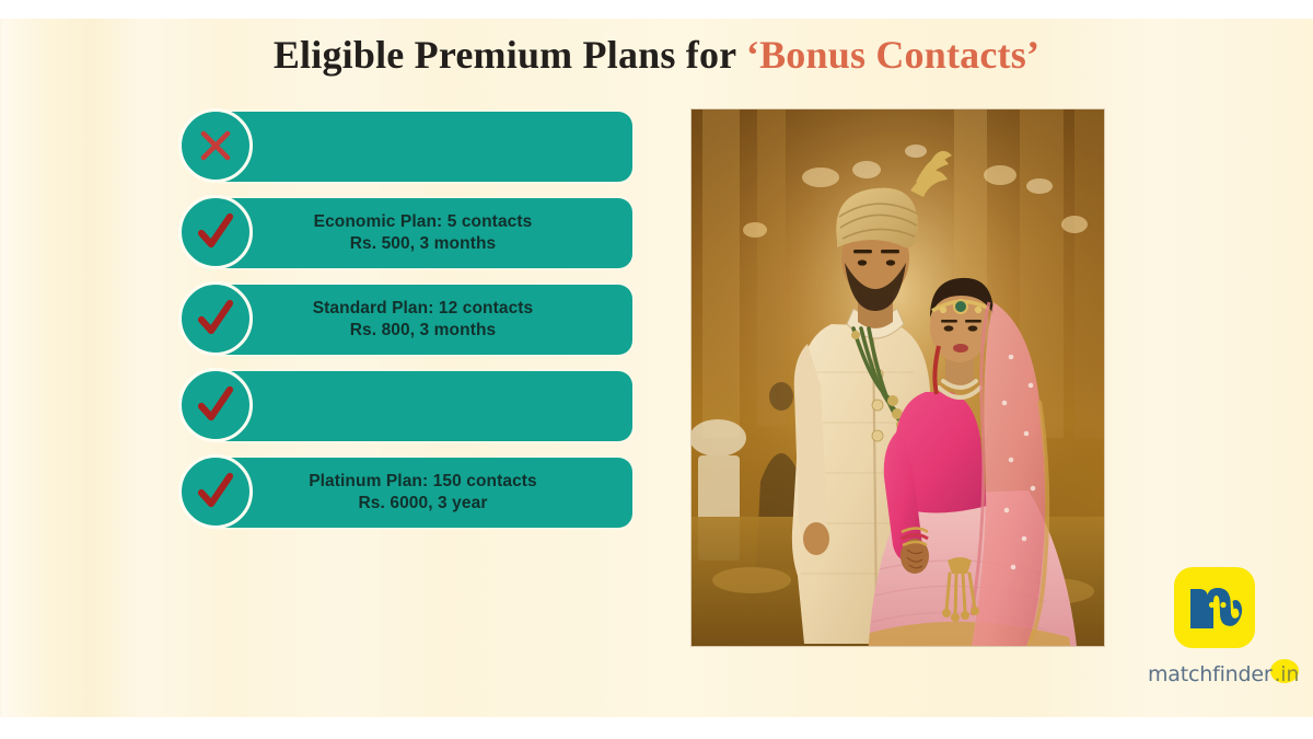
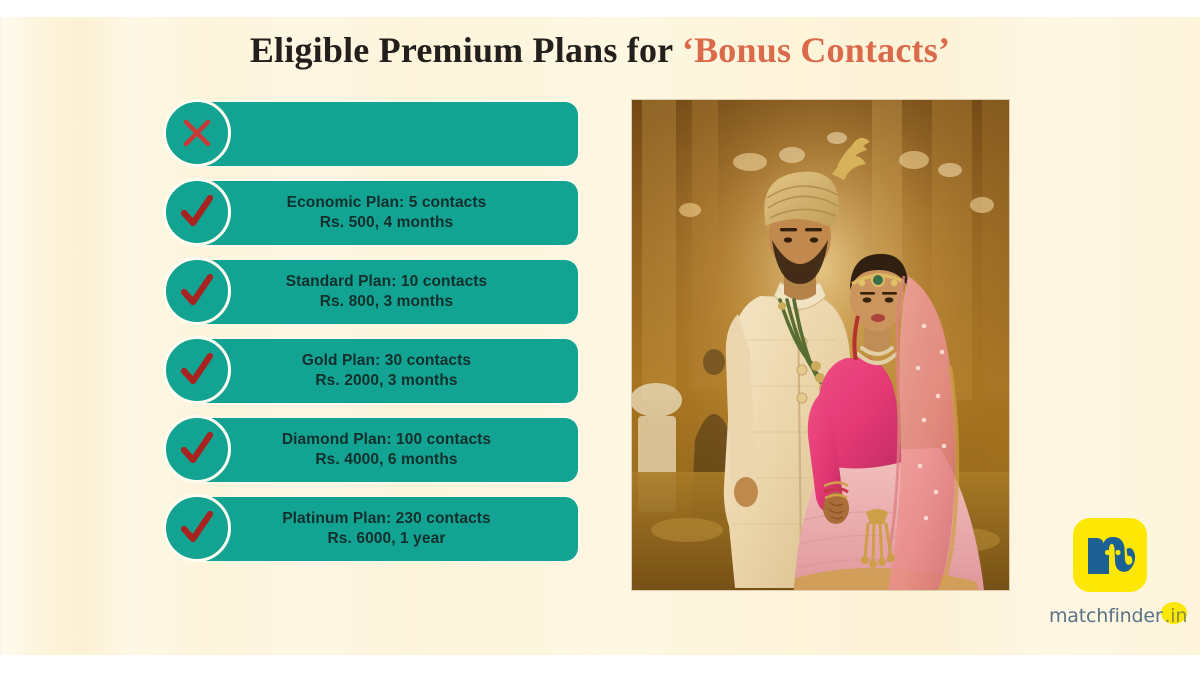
  Eligible Premium Plans for ‘Bonus Contacts’
  Economic Plan: 5 contacts
- Rs. 500, 3 months
+ Rs. 500, 4 months
- Standard Plan: 12 contacts
+ Standard Plan: 10 contacts
  Rs. 800, 3 months
+ Gold Plan: 30 contacts
+ Rs. 2000, 3 months
+ Diamond Plan: 100 contacts
+ Rs. 4000, 6 months
- Platinum Plan: 150 contacts
+ Platinum Plan: 230 contacts
- Rs. 6000, 3 year
+ Rs. 6000, 1 year
  matchfinder.in
